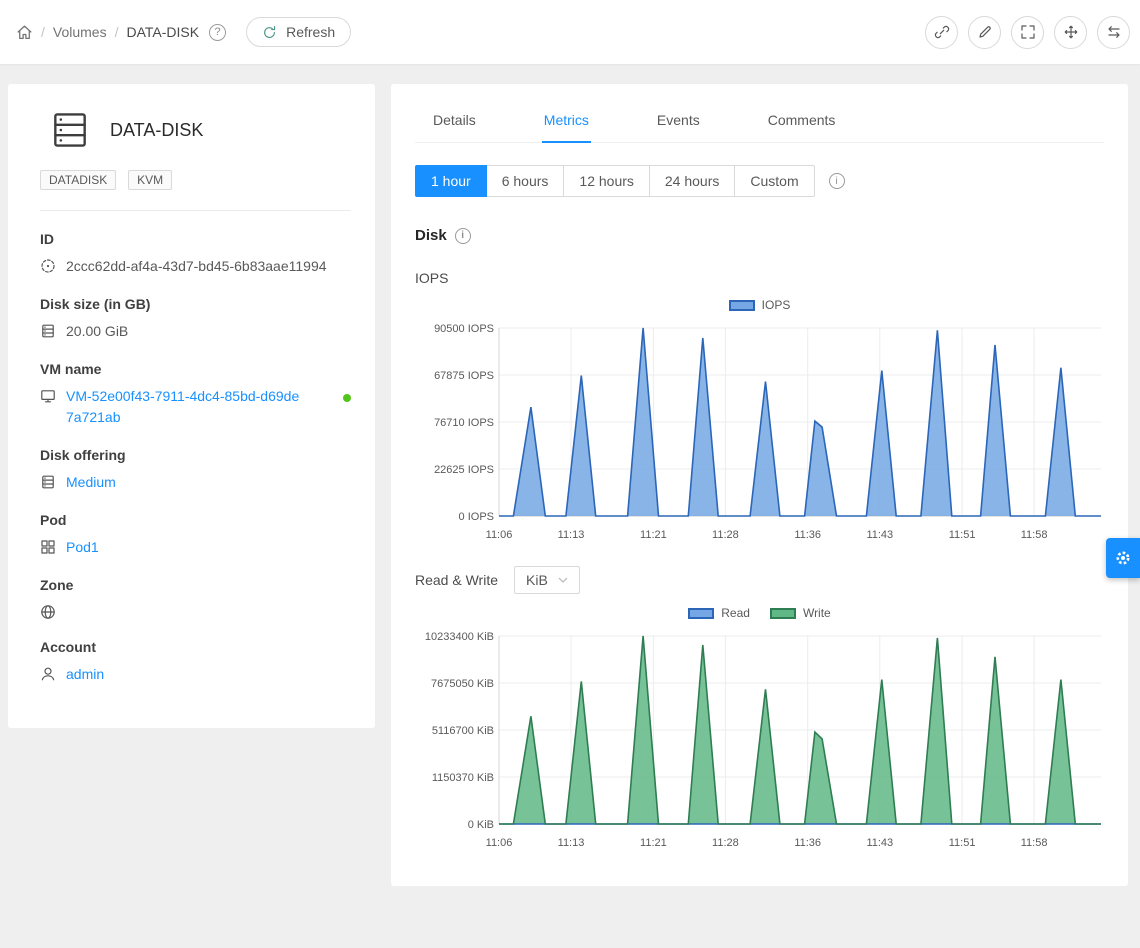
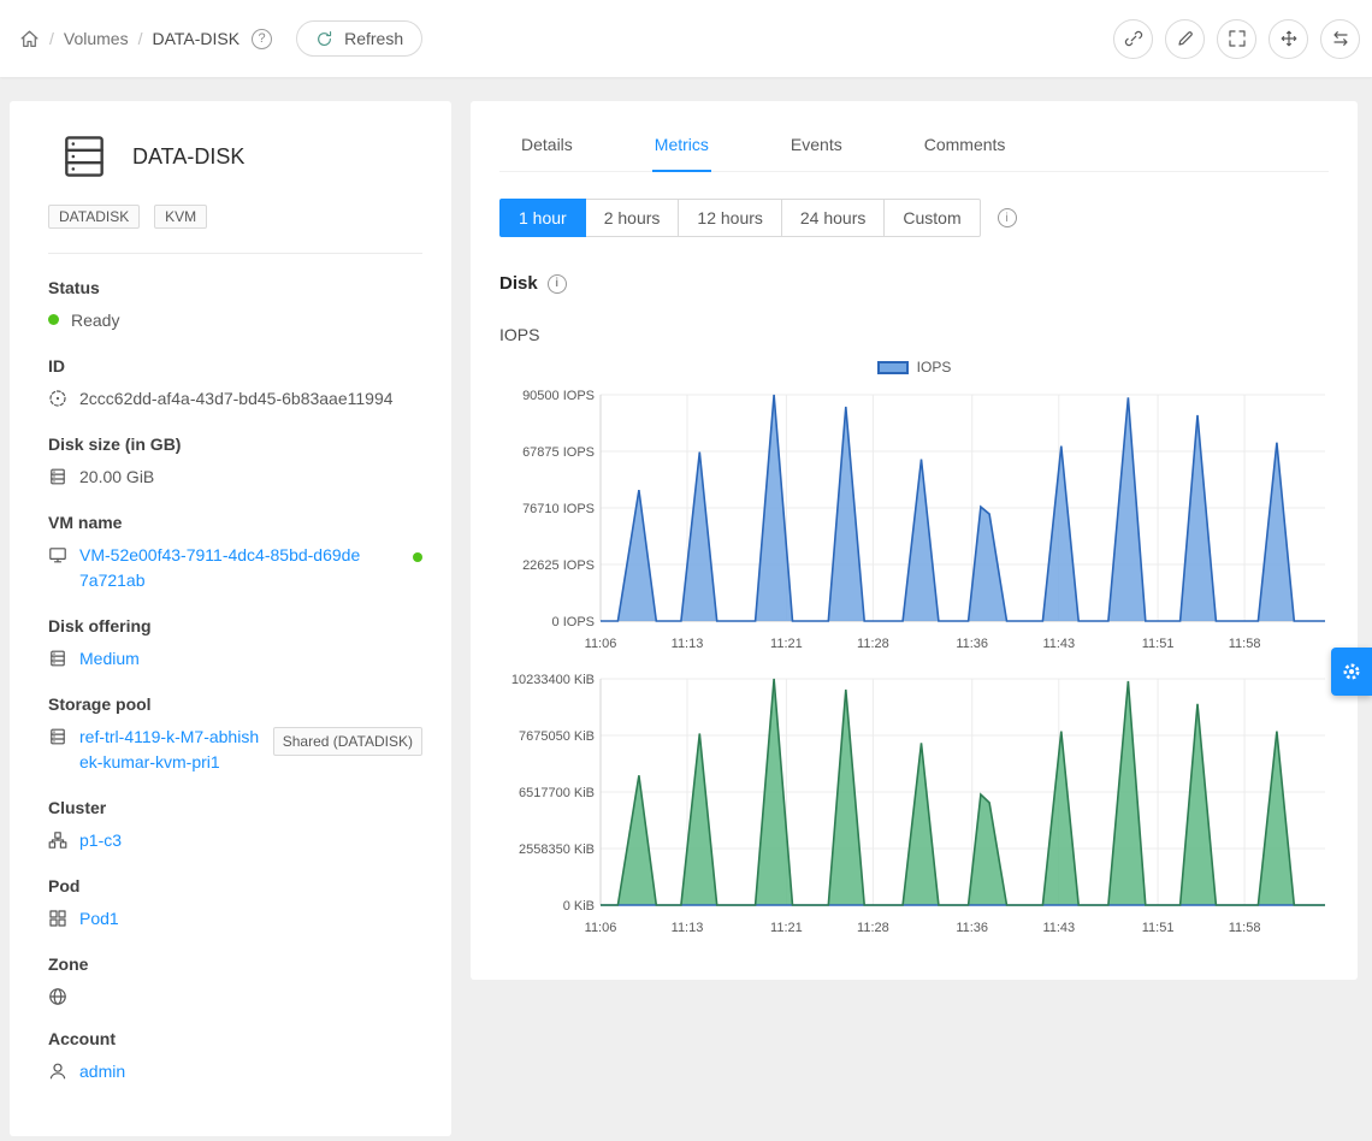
  /
  Volumes
  /
  DATA-DISK
  ?
  Refresh
  DATA-DISK
  DATADISK KVM
+ Status
+ Ready
  ID
  2ccc62dd-af4a-43d7-bd45-6b83aae11994
  Disk size (in GB)
  20.00 GiB
  VM name
  VM-52e00f43-7911-4dc4-85bd-d69de7a721ab
  Disk offering
  Medium
+ Storage pool
+ ref-trl-4119-k-M7-abhishek-kumar-kvm-pri1
+ Shared (DATADISK)
+ Cluster
+ p1-c3
  Pod
  Pod1
  Zone
  Account
  admin
  Details
  Metrics
  Events
  Comments
  1 hour
- 6 hours
+ 2 hours
  12 hours
  24 hours
  Custom
  i
  Disk
  i
  IOPS
  IOPS
  90500 IOPS
  67875 IOPS
  76710 IOPS
  22625 IOPS
  0 IOPS
  11:06
  11:13
  11:21
  11:28
  11:36
  11:43
  11:51
  11:58
- Read & Write
- KiB
- Read
- Write
  10233400 KiB
  7675050 KiB
- 5116700 KiB
+ 6517700 KiB
- 1150370 KiB
+ 2558350 KiB
  0 KiB
  11:06
  11:13
  11:21
  11:28
  11:36
  11:43
  11:51
  11:58
